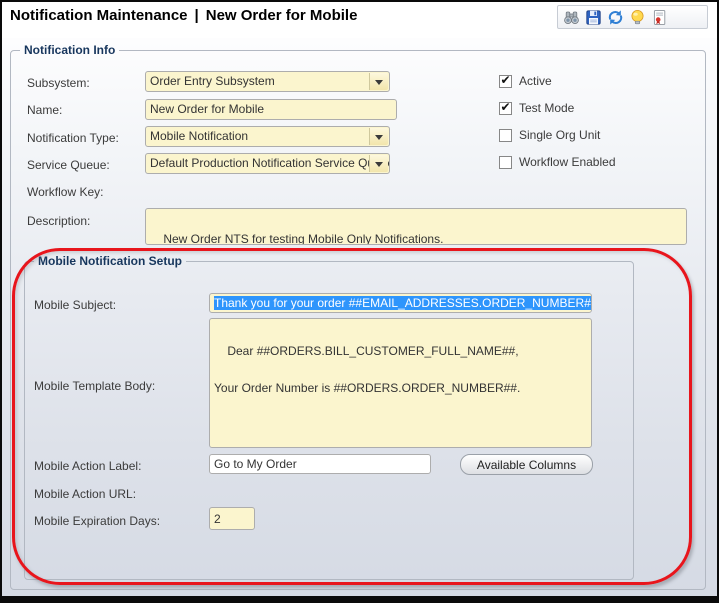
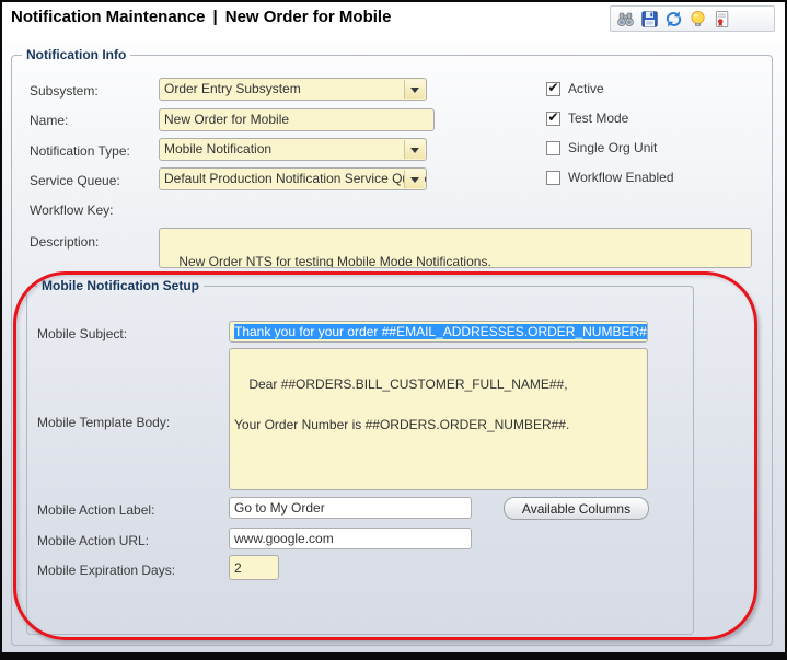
  Notification Maintenance | New Order for Mobile
  Notification Info
  Subsystem:
  Order Entry Subsystem
  Name:
  New Order for Mobile
  Notification Type:
  Mobile Notification
  Service Queue:
  Default Production Notification Service Q
  Workflow Key:
  Description:
- New Order NTS for testing Mobile Only Notifications.
+ New Order NTS for testing Mobile Mode Notifications.
  Active
  Test Mode
  Single Org Unit
  Workflow Enabled
  Mobile Notification Setup
  Mobile Subject:
  Thank you for your order ##EMAIL_ADDRESSES.ORDER_NUMBER#
  Mobile Template Body:
  Dear ##ORDERS.BILL_CUSTOMER_FULL_NAME##,
  Your Order Number is ##ORDERS.ORDER_NUMBER##.
  Mobile Action Label:
  Go to My Order
  Available Columns
  Mobile Action URL:
+ www.google.com
  Mobile Expiration Days:
  2
